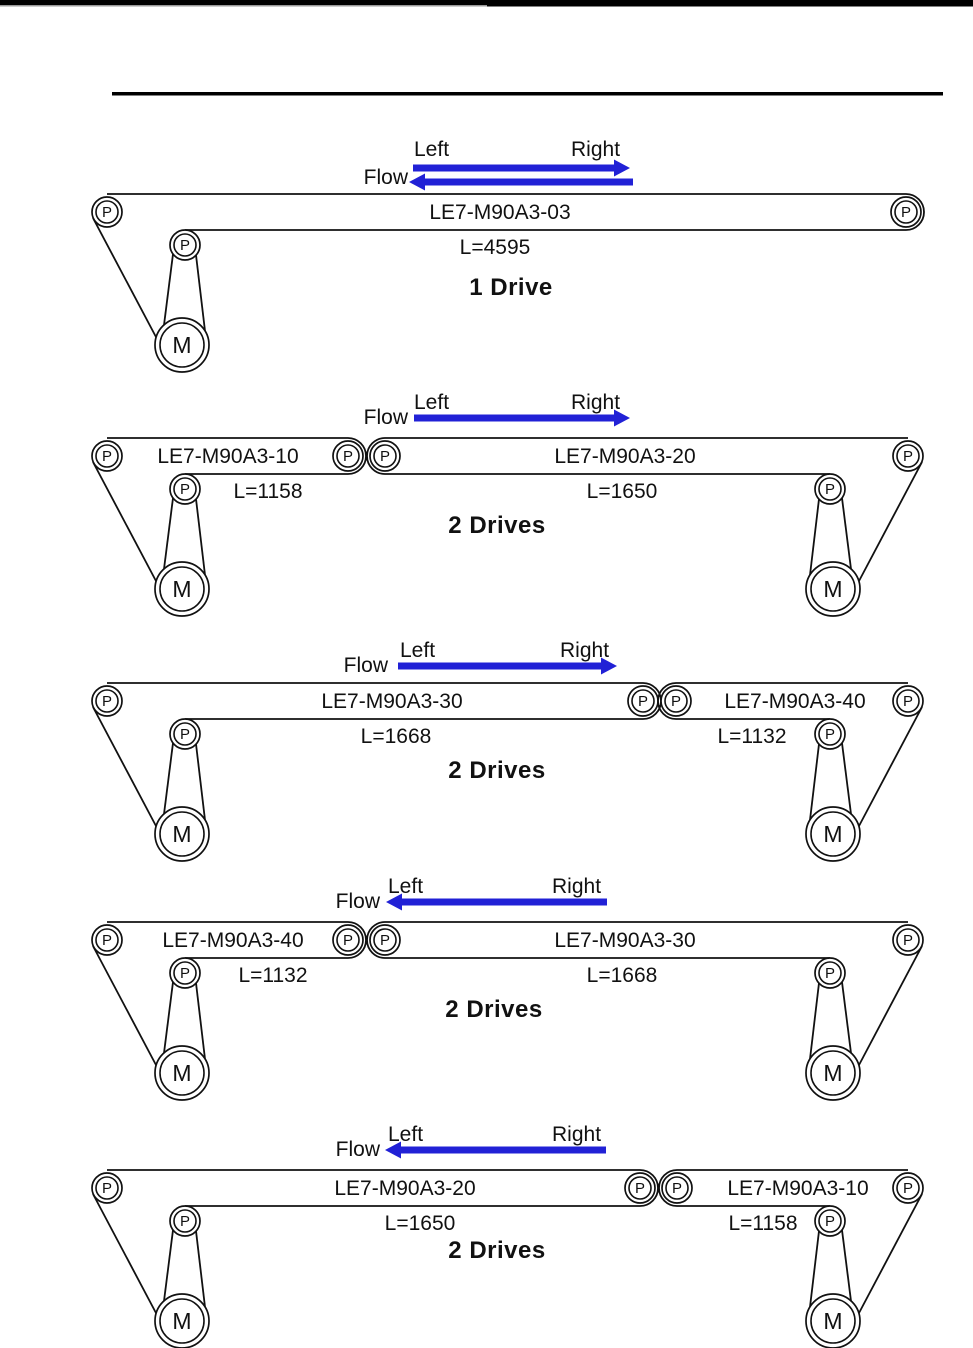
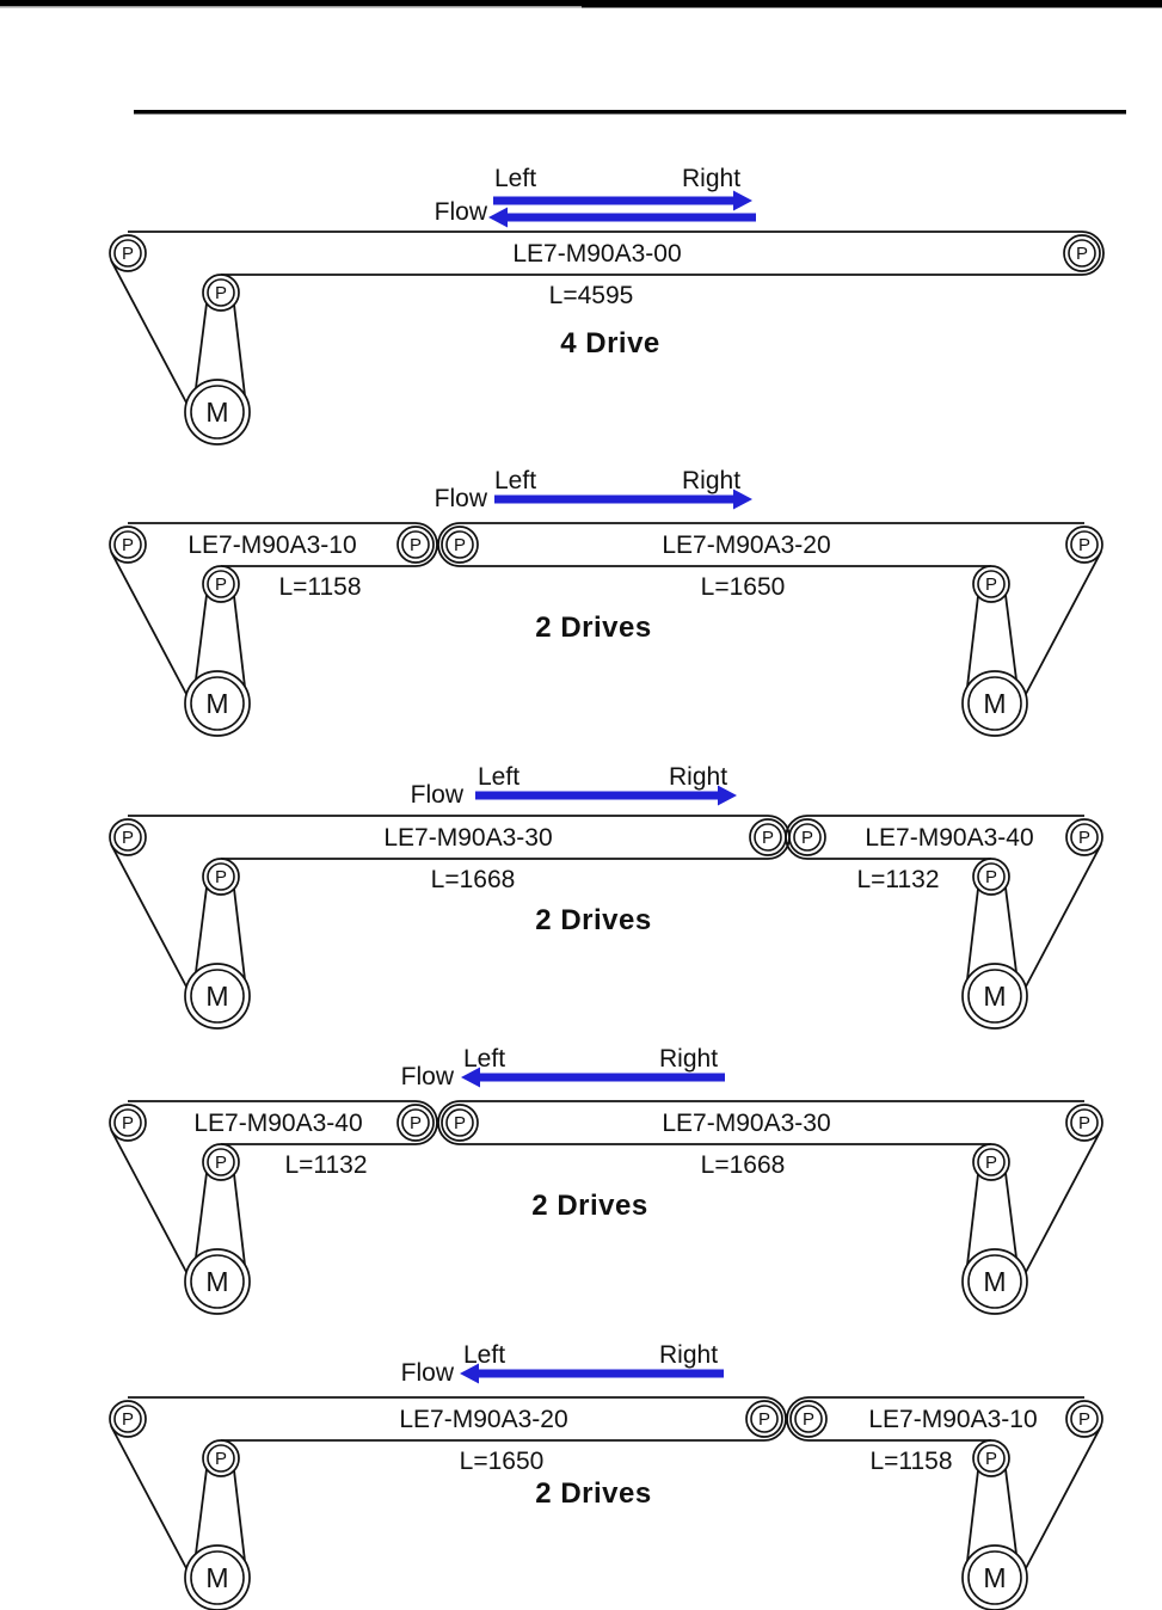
  Left
  Right
  Flow
  P
  P
  P
  M
- LE7-M90A3-03
+ LE7-M90A3-00
  L=4595
- 1 Drive
+ 4 Drive
  Left
  Right
  Flow
  P
  P
  P
  M
  LE7-M90A3-10
  L=1158
  P
  P
  P
  M
  LE7-M90A3-20
  L=1650
  2 Drives
  Left
  Right
  Flow
  P
  P
  P
  M
  LE7-M90A3-30
  L=1668
  P
  P
  P
  M
  LE7-M90A3-40
  L=1132
  2 Drives
  Left
  Right
  Flow
  P
  P
  P
  M
  LE7-M90A3-40
  L=1132
  P
  P
  P
  M
  LE7-M90A3-30
  L=1668
  2 Drives
  Left
  Right
  Flow
  P
  P
  P
  M
  LE7-M90A3-20
  L=1650
  P
  P
  P
  M
  LE7-M90A3-10
  L=1158
  2 Drives
